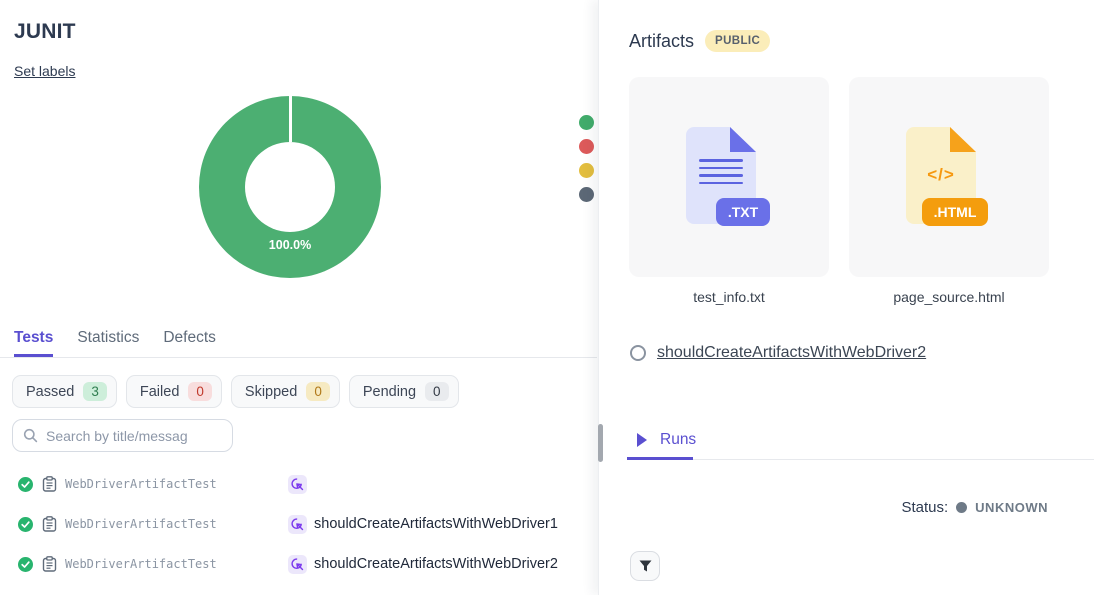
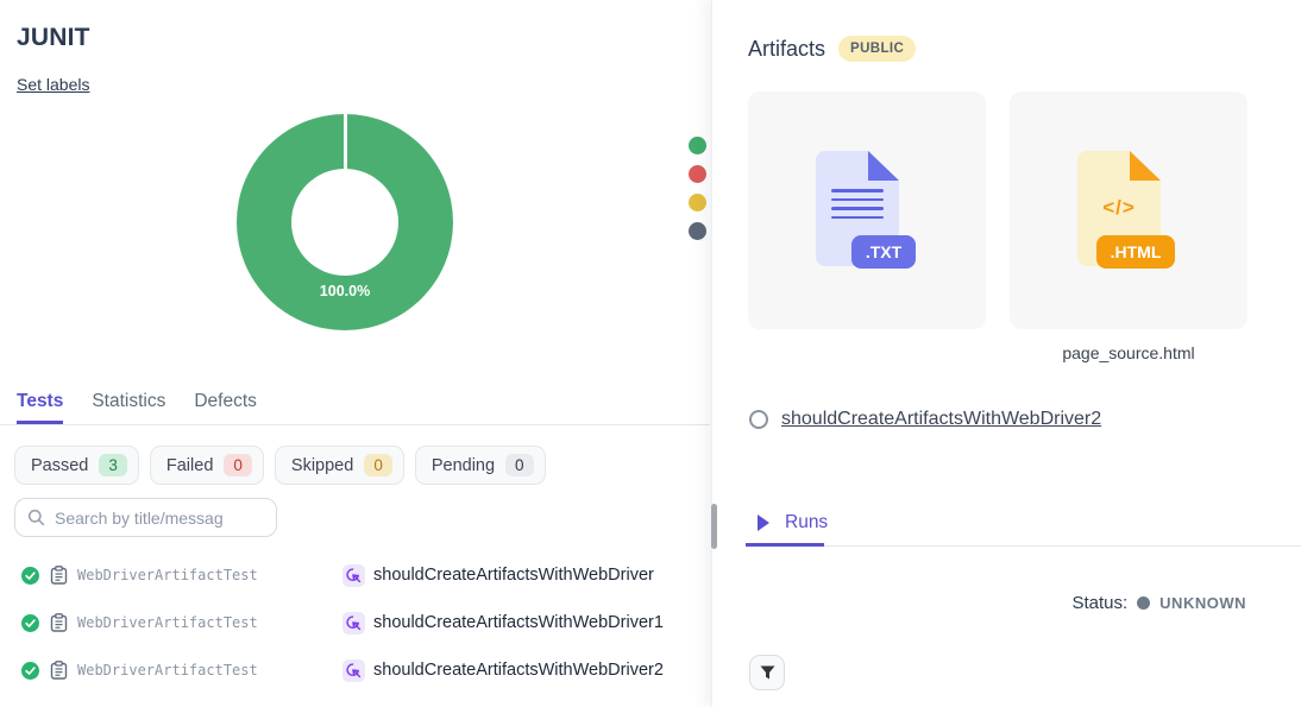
  JUNIT
  Set labels
  100.0%
  Tests
  Statistics
  Defects
  Passed
  3
  Failed
  0
  Skipped
  0
  Pending
  0
  Search by title/messag
  WebDriverArtifactTest
+ shouldCreateArtifactsWithWebDriver
  WebDriverArtifactTest
  shouldCreateArtifactsWithWebDriver1
  WebDriverArtifactTest
  shouldCreateArtifactsWithWebDriver2
  Artifacts
  PUBLIC
  .TXT
  </>
  .HTML
- test_info.txt
  page_source.html
  shouldCreateArtifactsWithWebDriver2
  Runs
  Status:
  UNKNOWN
